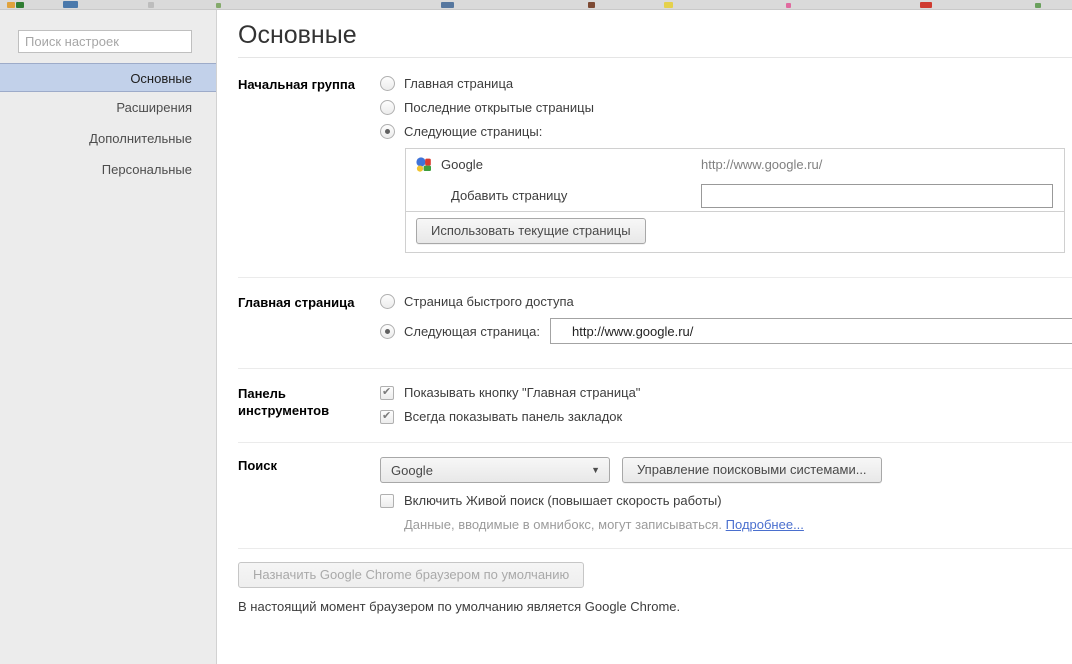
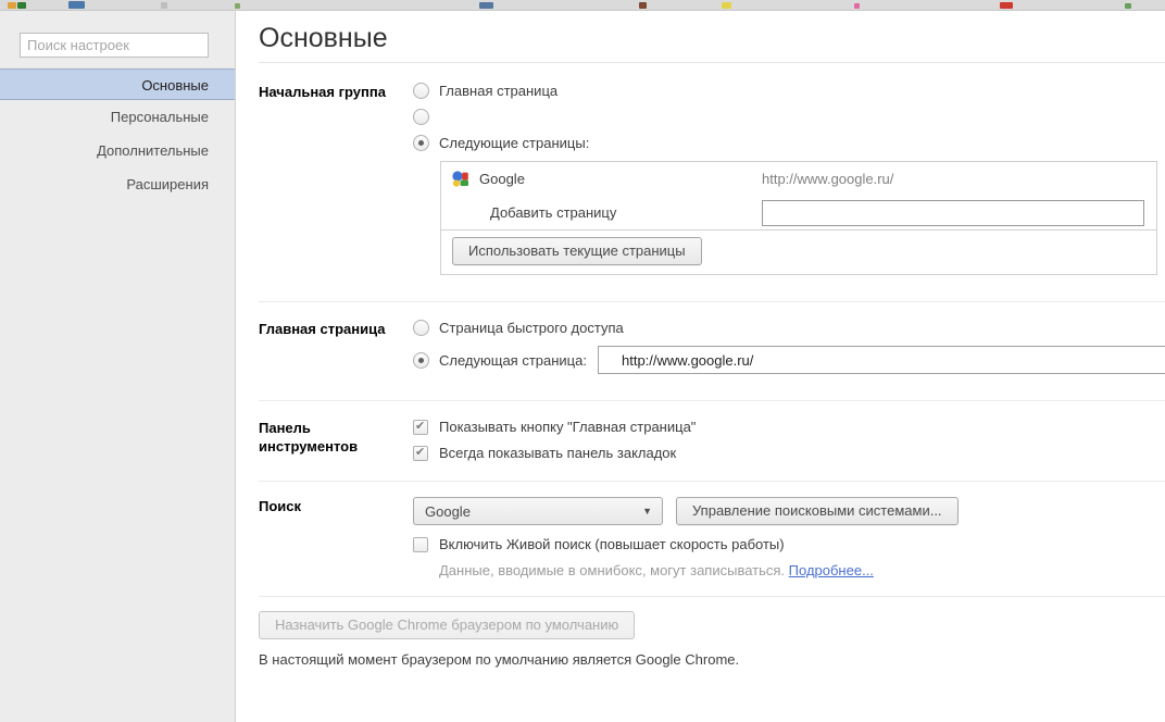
  Поиск настроек
  Основные
- Расширения
+ Персональные
  Дополнительные
- Персональные
+ Расширения
  Основные
  Начальная группа
  Главная страница
- Последние открытые страницы
  Следующие страницы:
  Google
  http://www.google.ru/
  Добавить страницу
  Использовать текущие страницы
  Главная страница
  Страница быстрого доступа
  Следующая страница:
  http://www.google.ru/
  Панель инструментов
  Показывать кнопку "Главная страница"
  Всегда показывать панель закладок
  Поиск
  Google
  ▼
  Управление поисковыми системами...
  Включить Живой поиск (повышает скорость работы)
  Данные, вводимые в омнибокс, могут записываться. Подробнее...
  Назначить Google Chrome браузером по умолчанию
  В настоящий момент браузером по умолчанию является Google Chrome.
